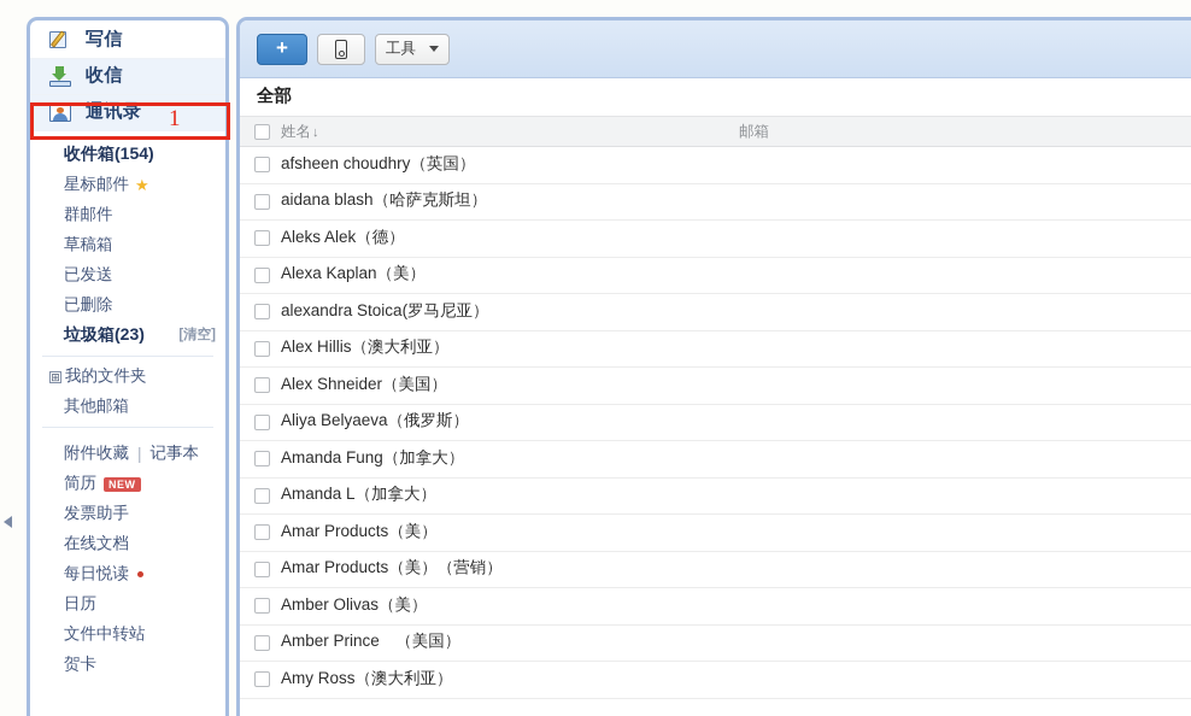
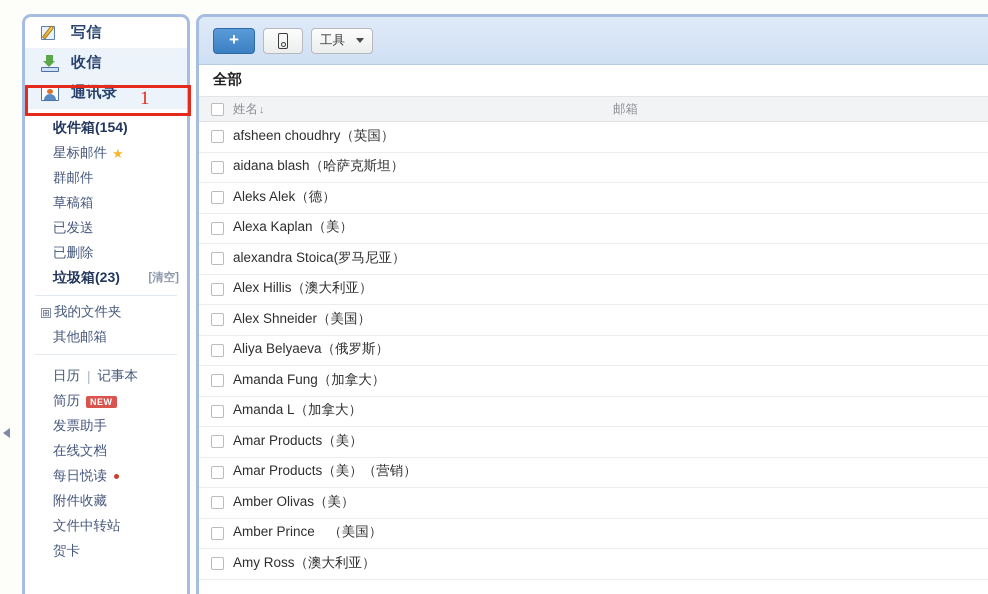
  写信
  收信
  通讯录
  收件箱(154)
  星标邮件
  ★
  群邮件
  草稿箱
  已发送
  已删除
  垃圾箱(23)
  [清空]
  ⊞
  我的文件夹
  其他邮箱
- 附件收藏
+ 日历
  |
  记事本
  简历
  NEW
  发票助手
  在线文档
  每日悦读
- 日历
+ 附件收藏
  文件中转站
  贺卡
  1
  +
  工具
  全部
  姓名↓
  邮箱
  afsheen choudhry（英国）
  aidana blash（哈萨克斯坦）
  Aleks Alek（德）
  Alexa Kaplan（美）
  alexandra Stoica(罗马尼亚）
  Alex Hillis（澳大利亚）
  Alex Shneider（美国）
  Aliya Belyaeva（俄罗斯）
  Amanda Fung（加拿大）
  Amanda L（加拿大）
  Amar Products（美）
  Amar Products（美）（营销）
  Amber Olivas（美）
  Amber Prince （美国）
  Amy Ross（澳大利亚）
